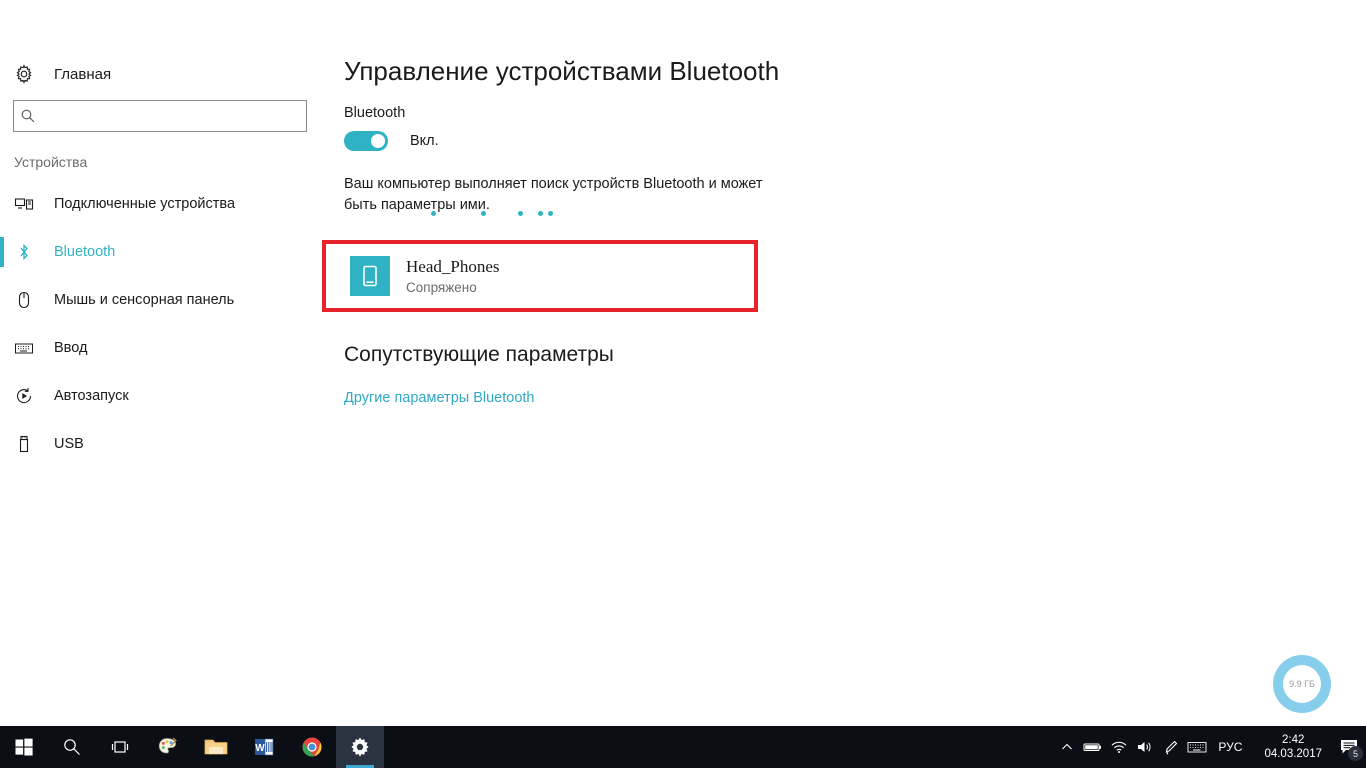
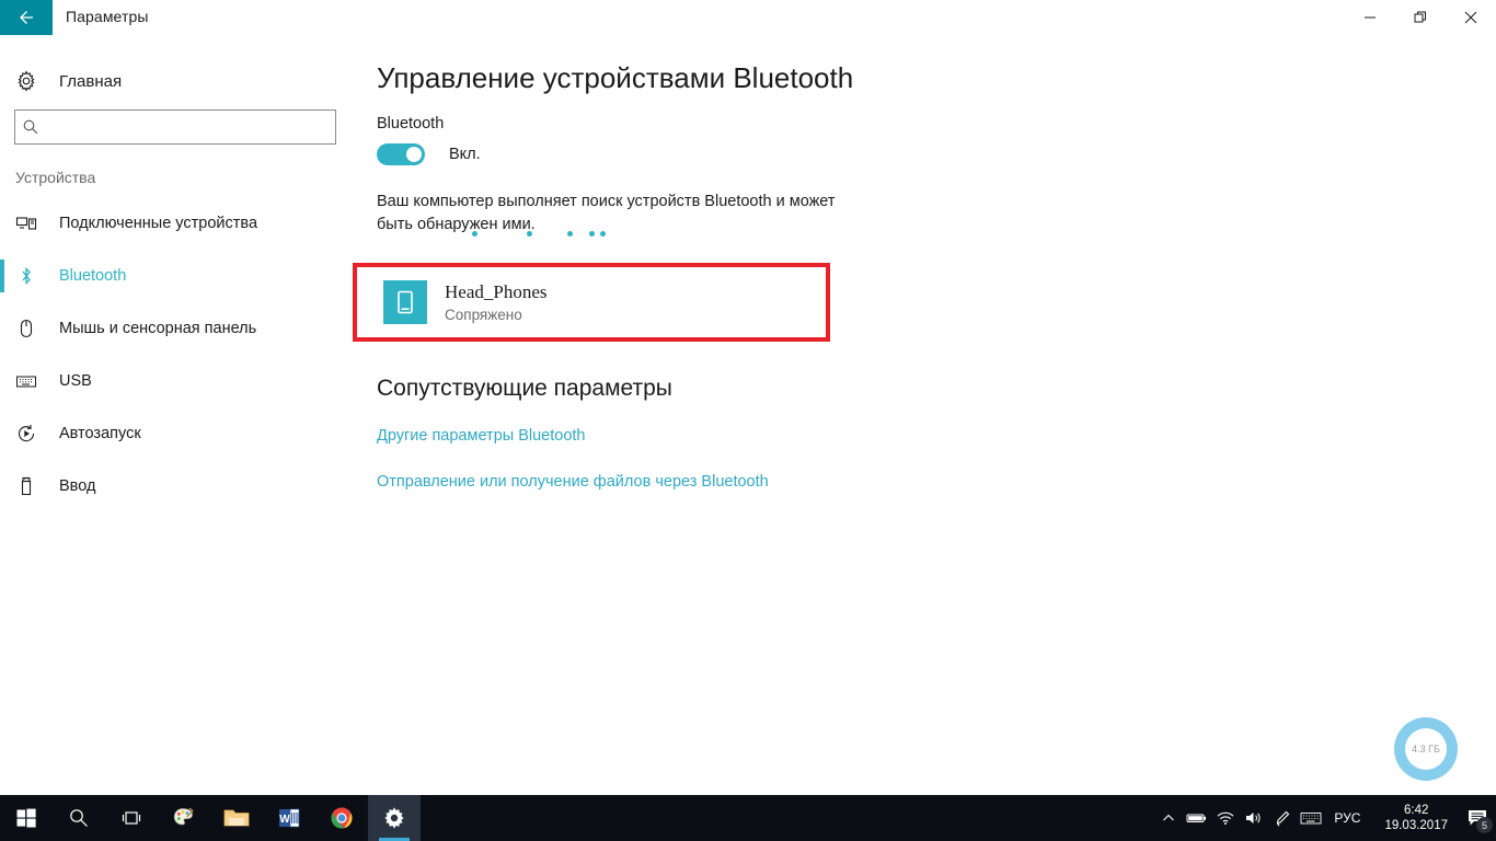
+ Параметры
  Главная
  Устройства
  Подключенные устройства
  Bluetooth
  Мышь и сенсорная панель
- Ввод
+ USB
  Автозапуск
- USB
+ Ввод
  Управление устройствами Bluetooth
  Bluetooth
  Вкл.
- Ваш компьютер выполняет поиск устройств Bluetooth и может быть параметры ими.
+ Ваш компьютер выполняет поиск устройств Bluetooth и может быть обнаружен ими.
  Head_Phones
  Сопряжено
  Сопутствующие параметры
  Другие параметры Bluetooth
+ Отправление или получение файлов через Bluetooth
- 9.9 ГБ
+ 4.3 ГБ
  W
  РУС
- 2:42
+ 6:42
- 04.03.2017
+ 19.03.2017
  5
